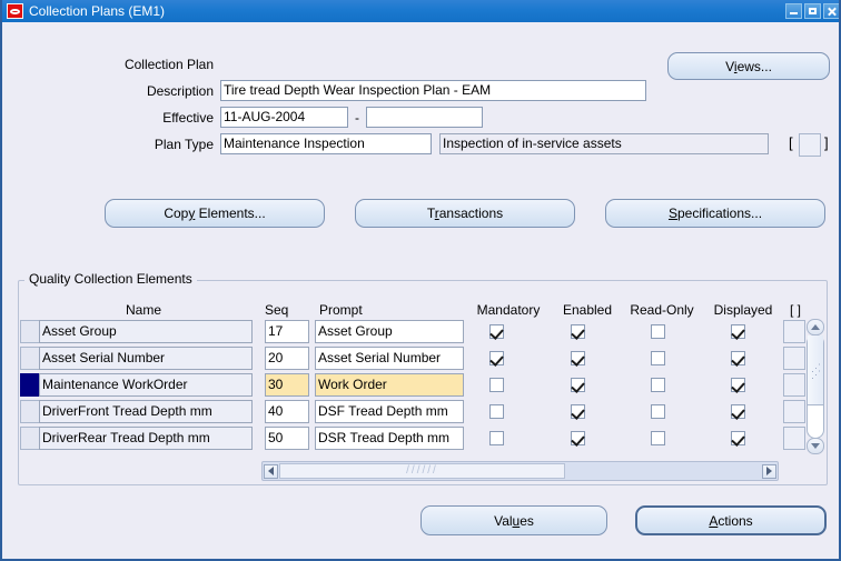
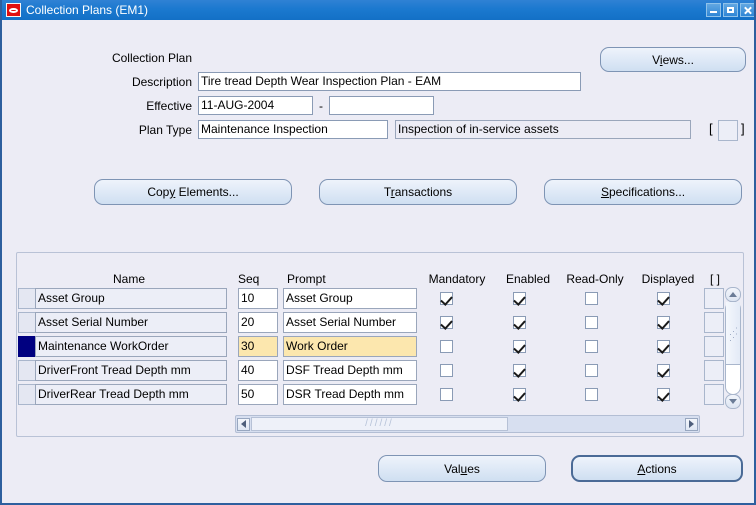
  Collection Plans (EM1)
  Collection Plan
  Description
  Tire tread Depth Wear Inspection Plan - EAM
  Effective
  11-AUG-2004
  -
  Plan Type
  Maintenance Inspection
  Inspection of in-service assets
  [
  ]
  Views...
  Copy Elements...
  Transactions
  Specifications...
- Quality Collection Elements
  Name
  Seq
  Prompt
  Mandatory
  Enabled
  Read-Only
  Displayed
  [ ]
  Asset Group
- 17
+ 10
  Asset Group
  Asset Serial Number
  20
  Asset Serial Number
  Maintenance WorkOrder
  30
  Work Order
  DriverFront Tread Depth mm
  40
  DSF Tread Depth mm
  DriverRear Tread Depth mm
  50
  DSR Tread Depth mm
  ⋰
  ⋰
  //////
  Values
  Actions
